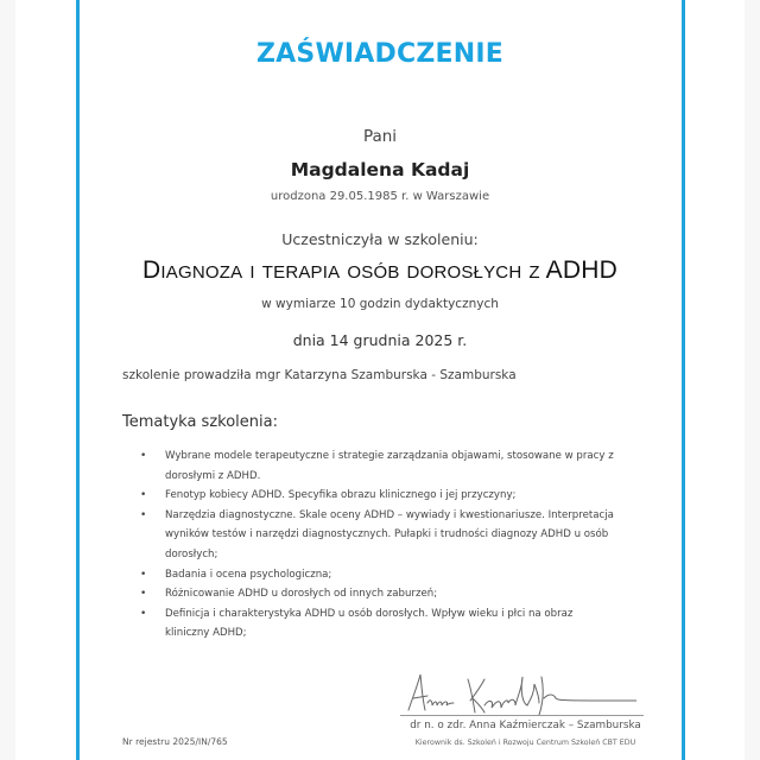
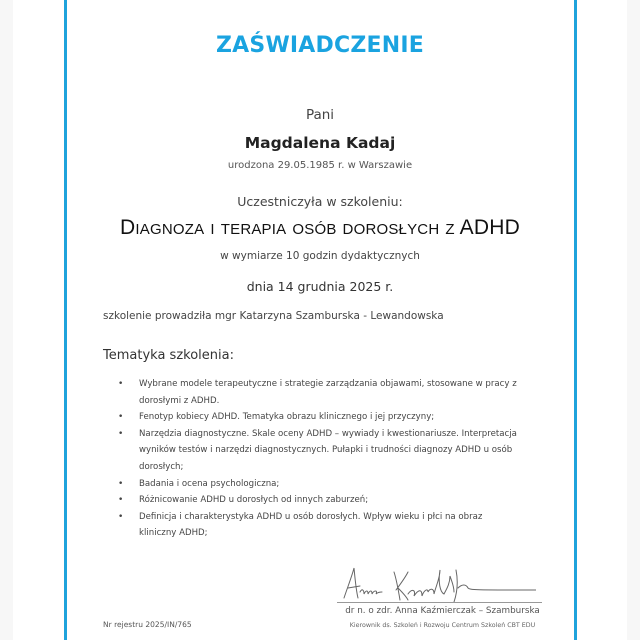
  ZAŚWIADCZENIE
  Pani
  Magdalena Kadaj
  urodzona 29.05.1985 r. w Warszawie
  Uczestniczyła w szkoleniu:
  Diagnoza i terapia osób dorosłych z ADHD
  w wymiarze 10 godzin dydaktycznych
  dnia 14 grudnia 2025 r.
- szkolenie prowadziła mgr Katarzyna Szamburska - Szamburska
+ szkolenie prowadziła mgr Katarzyna Szamburska - Lewandowska
  Tematyka szkolenia:
  •
  Wybrane modele terapeutyczne i strategie zarządzania objawami, stosowane w pracy z dorosłymi z ADHD.
  •
- Fenotyp kobiecy ADHD. Specyfika obrazu klinicznego i jej przyczyny;
+ Fenotyp kobiecy ADHD. Tematyka obrazu klinicznego i jej przyczyny;
  •
  Narzędzia diagnostyczne. Skale oceny ADHD – wywiady i kwestionariusze. Interpretacja wyników testów i narzędzi diagnostycznych. Pułapki i trudności diagnozy ADHD u osób dorosłych;
  •
  Badania i ocena psychologiczna;
  •
  Różnicowanie ADHD u dorosłych od innych zaburzeń;
  •
  Definicja i charakterystyka ADHD u osób dorosłych. Wpływ wieku i płci na obraz kliniczny ADHD;
  dr n. o zdr. Anna Kaźmierczak – Szamburska
  Nr rejestru 2025/IN/765
